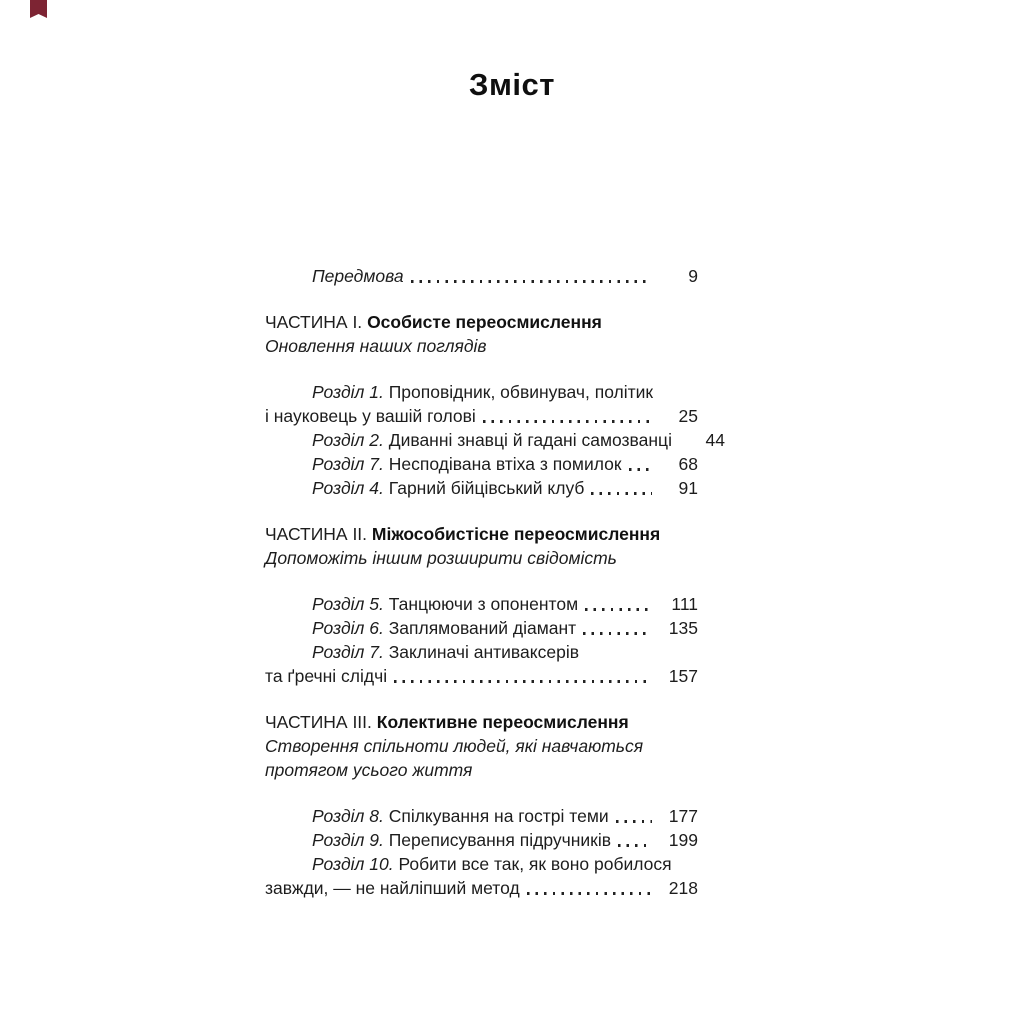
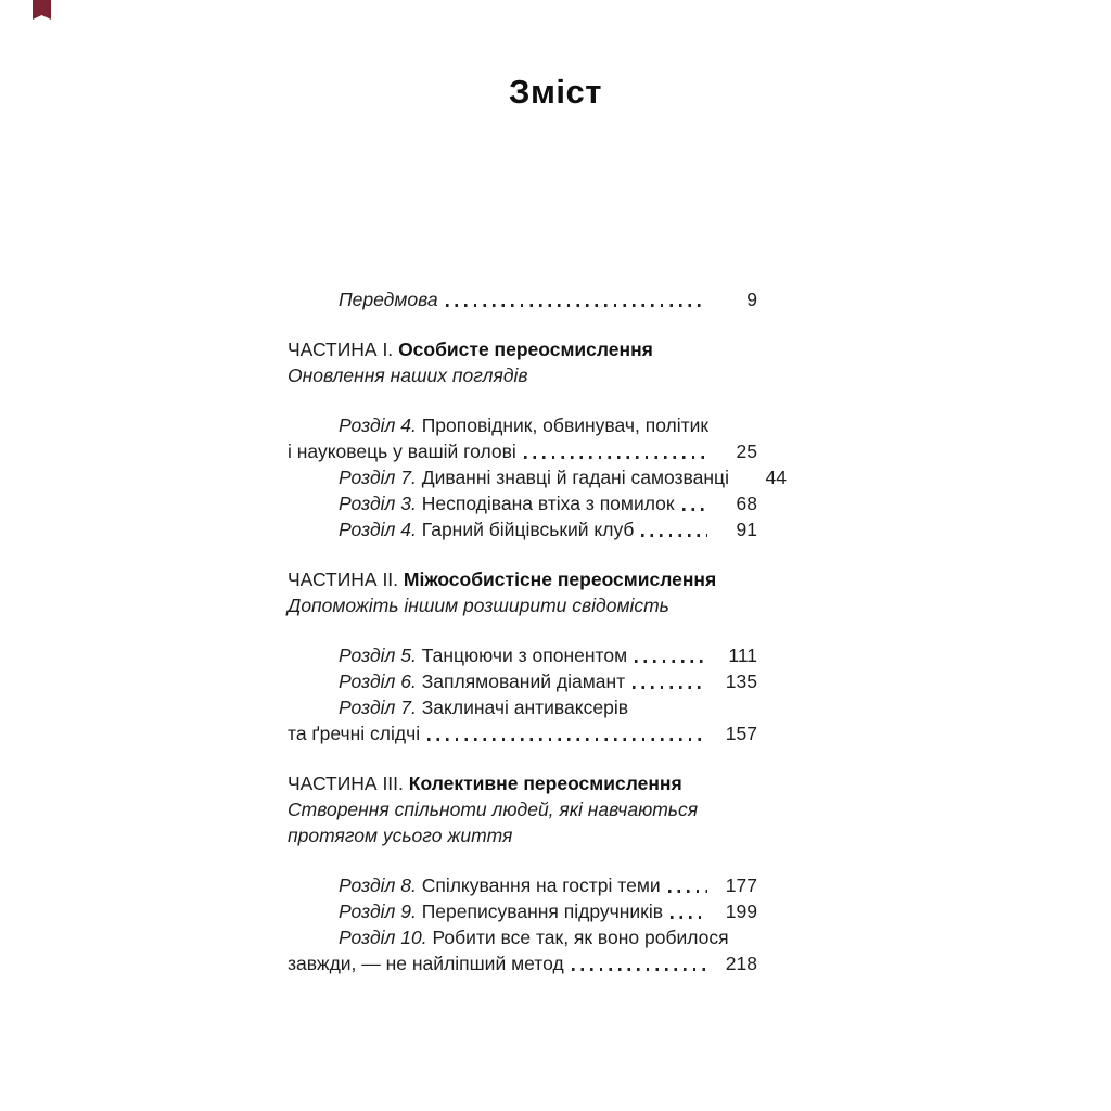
  Зміст
  Передмова
  9
  ЧАСТИНА I. Особисте переосмислення
  Оновлення наших поглядів
- Розділ 1. Проповідник, обвинувач, політик
+ Розділ 4. Проповідник, обвинувач, політик
  і науковець у вашій голові
  25
- Розділ 2. Диванні знавці й гадані самозванці
+ Розділ 7. Диванні знавці й гадані самозванці
  44
- Розділ 7. Несподівана втіха з помилок
+ Розділ 3. Несподівана втіха з помилок
  68
  Розділ 4. Гарний бійцівський клуб
  91
  ЧАСТИНА II. Міжособистісне переосмислення
  Допоможіть іншим розширити свідомість
  Розділ 5. Танцюючи з опонентом
  111
  Розділ 6. Заплямований діамант
  135
  Розділ 7. Заклиначі антиваксерів
  та ґречні слідчі
  157
  ЧАСТИНА III. Колективне переосмислення
  Створення спільноти людей, які навчаються
  протягом усього життя
  Розділ 8. Спілкування на гострі теми
  177
  Розділ 9. Переписування підручників
  199
  Розділ 10. Робити все так, як воно робилося
  завжди, — не найліпший метод
  218
